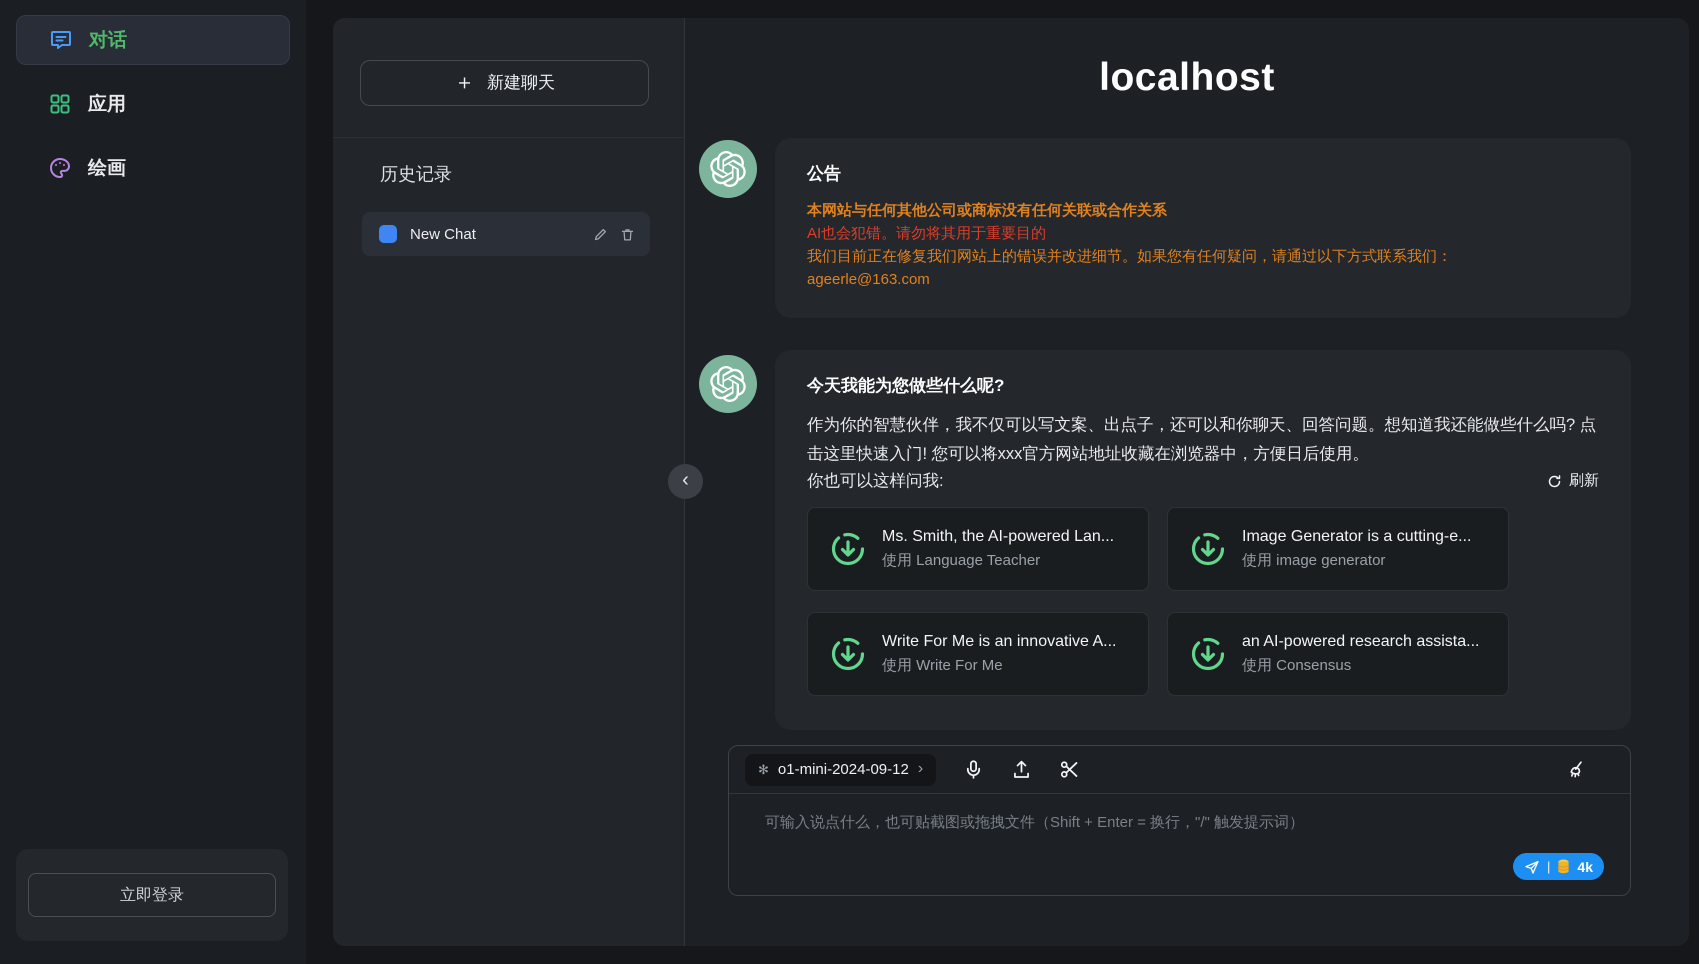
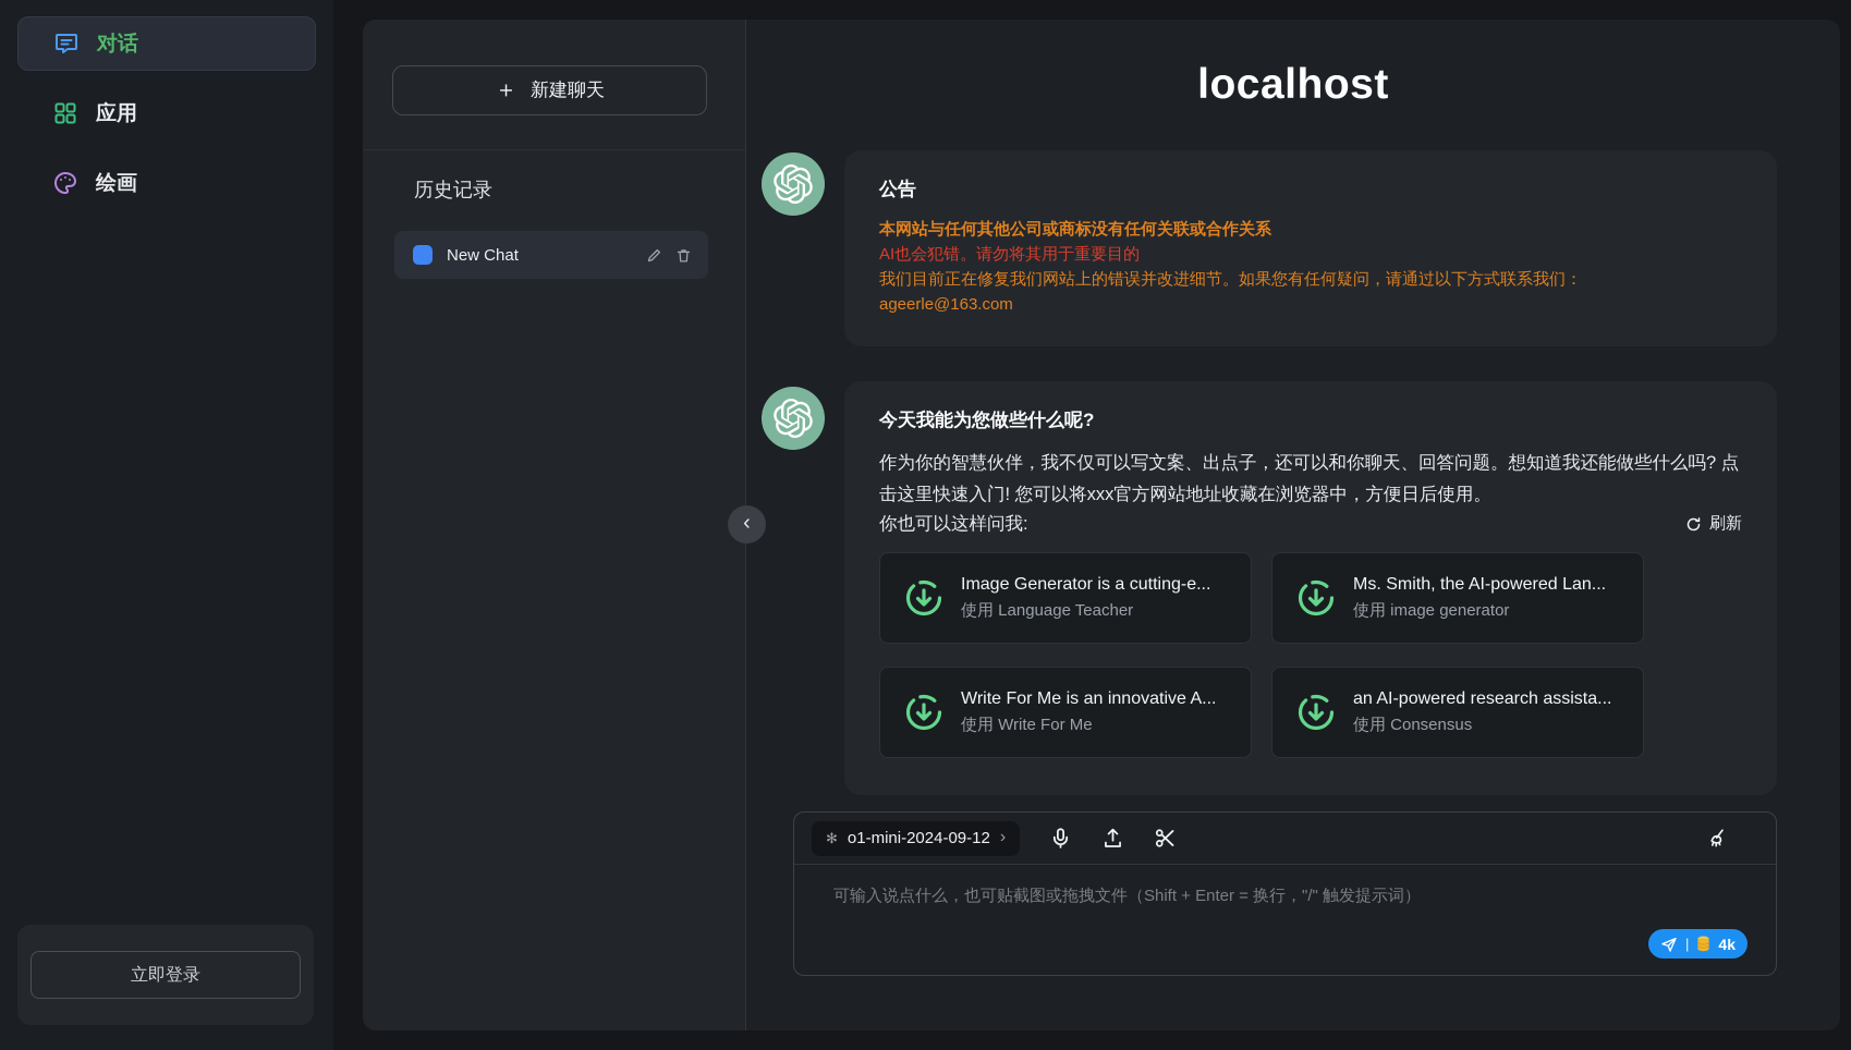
  对话
  应用
  绘画
  立即登录
  ＋
  新建聊天
  历史记录
  New Chat
  ‹
  localhost
  公告
  本网站与任何其他公司或商标没有任何关联或合作关系
  AI也会犯错。请勿将其用于重要目的
  我们目前正在修复我们网站上的错误并改进细节。如果您有任何疑问，请通过以下方式联系我们：
  ageerle@163.com
  今天我能为您做些什么呢?
  作为你的智慧伙伴，我不仅可以写文案、出点子，还可以和你聊天、回答问题。想知道我还能做些什么吗? 点击这里快速入门! 您可以将xxx官方网站地址收藏在浏览器中，方便日后使用。
  你也可以这样问我:
  刷新
- Ms. Smith, the AI-powered Lan...
+ Image Generator is a cutting-e...
  使用 Language Teacher
- Image Generator is a cutting-e...
+ Ms. Smith, the AI-powered Lan...
  使用 image generator
  Write For Me is an innovative A...
  使用 Write For Me
  an AI-powered research assista...
  使用 Consensus
  ✻
  o1-mini-2024-09-12
  ›
  可输入说点什么，也可贴截图或拖拽文件（Shift + Enter = 换行，"/" 触发提示词）
  |
  4k
